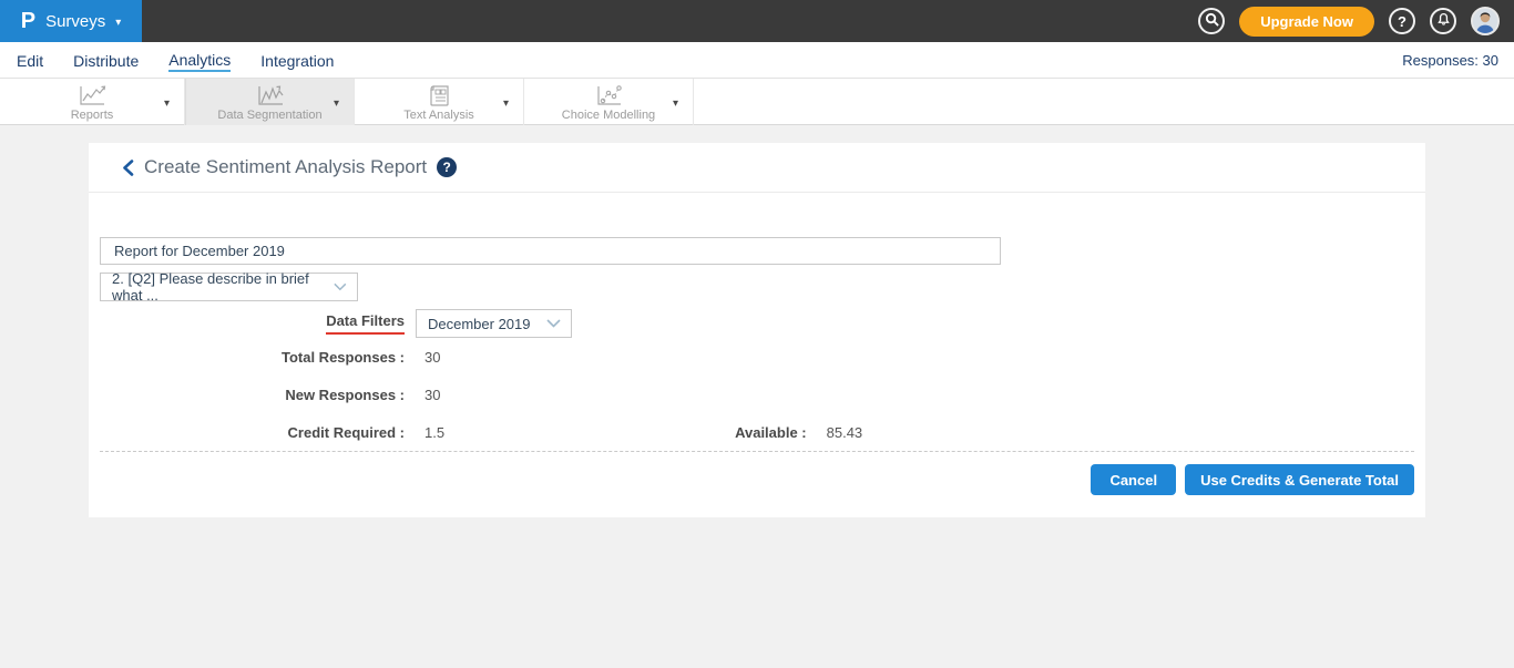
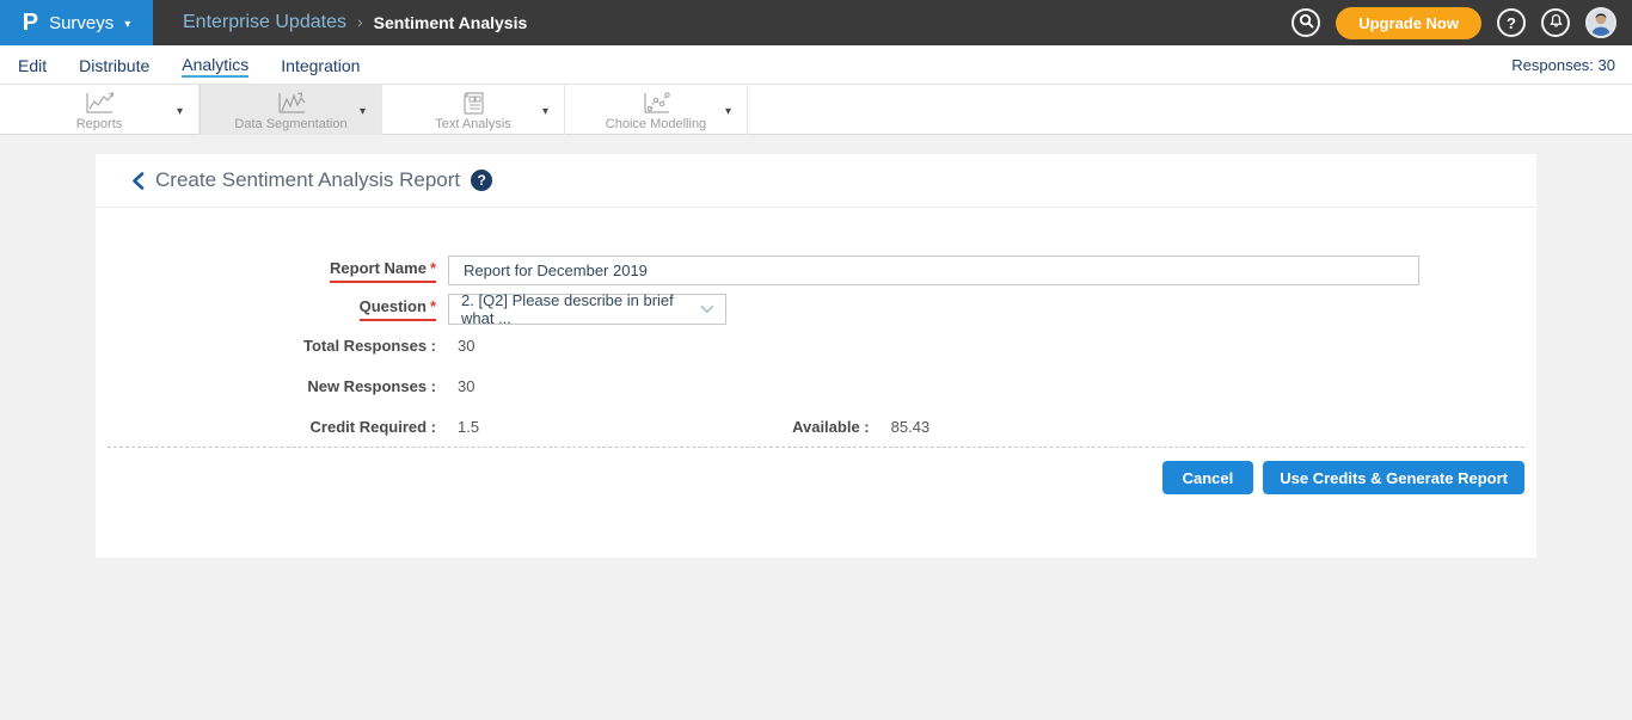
  P
  Surveys
+ Enterprise Updates
+ Sentiment Analysis
  Upgrade Now
  ?
  Edit
  Distribute
  Analytics
  Integration
  Responses: 30
  Reports
  Data Segmentation
  Text Analysis
  Choice Modelling
  Create Sentiment Analysis Report
  ?
+ Report Name *
  Report for December 2019
+ Question *
  2. [Q2] Please describe in brief what ...
- Data Filters
- December 2019
  Total Responses :
  30
  New Responses :
  30
  Credit Required :
  1.5
  Available :
  85.43
  Cancel
- Use Credits & Generate Total
+ Use Credits & Generate Report
